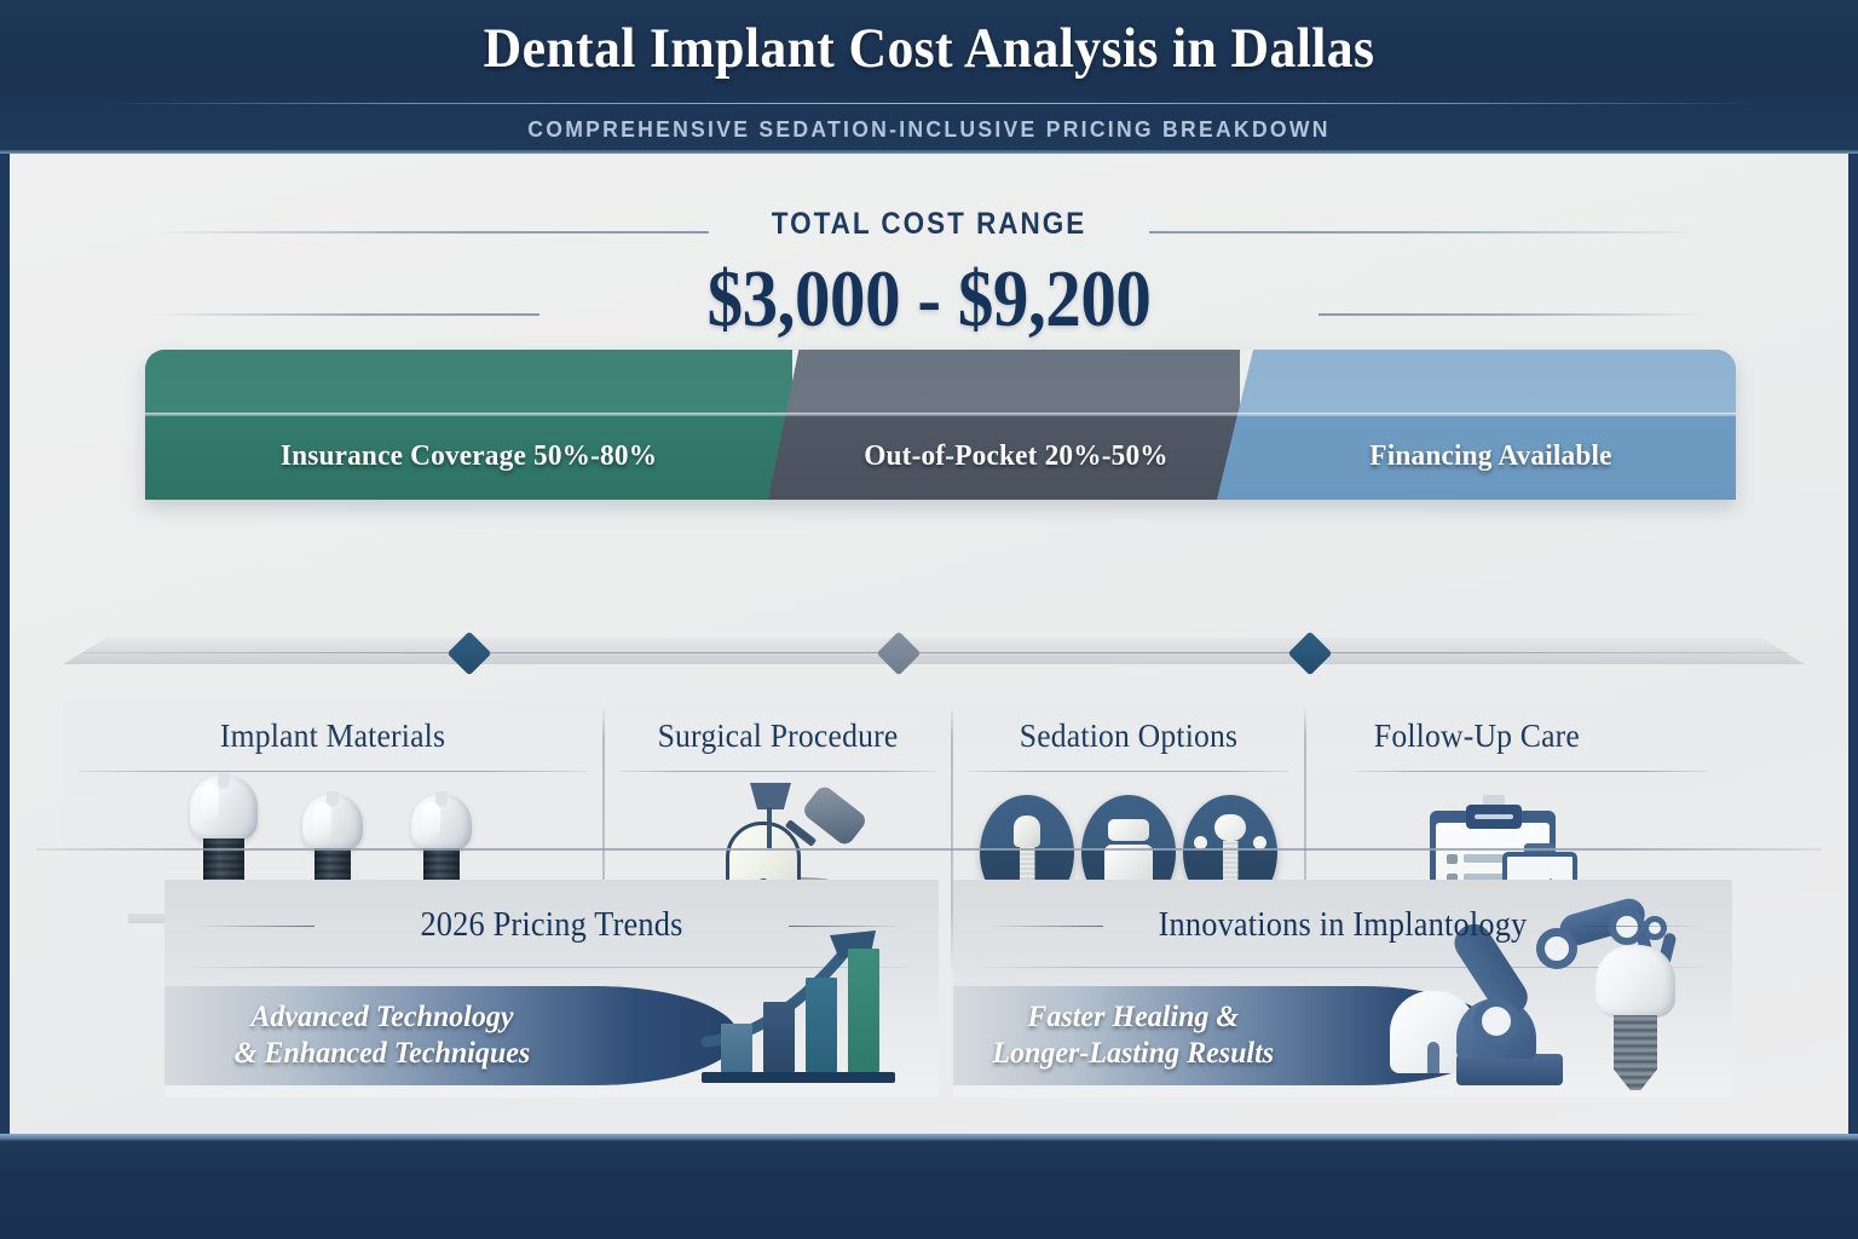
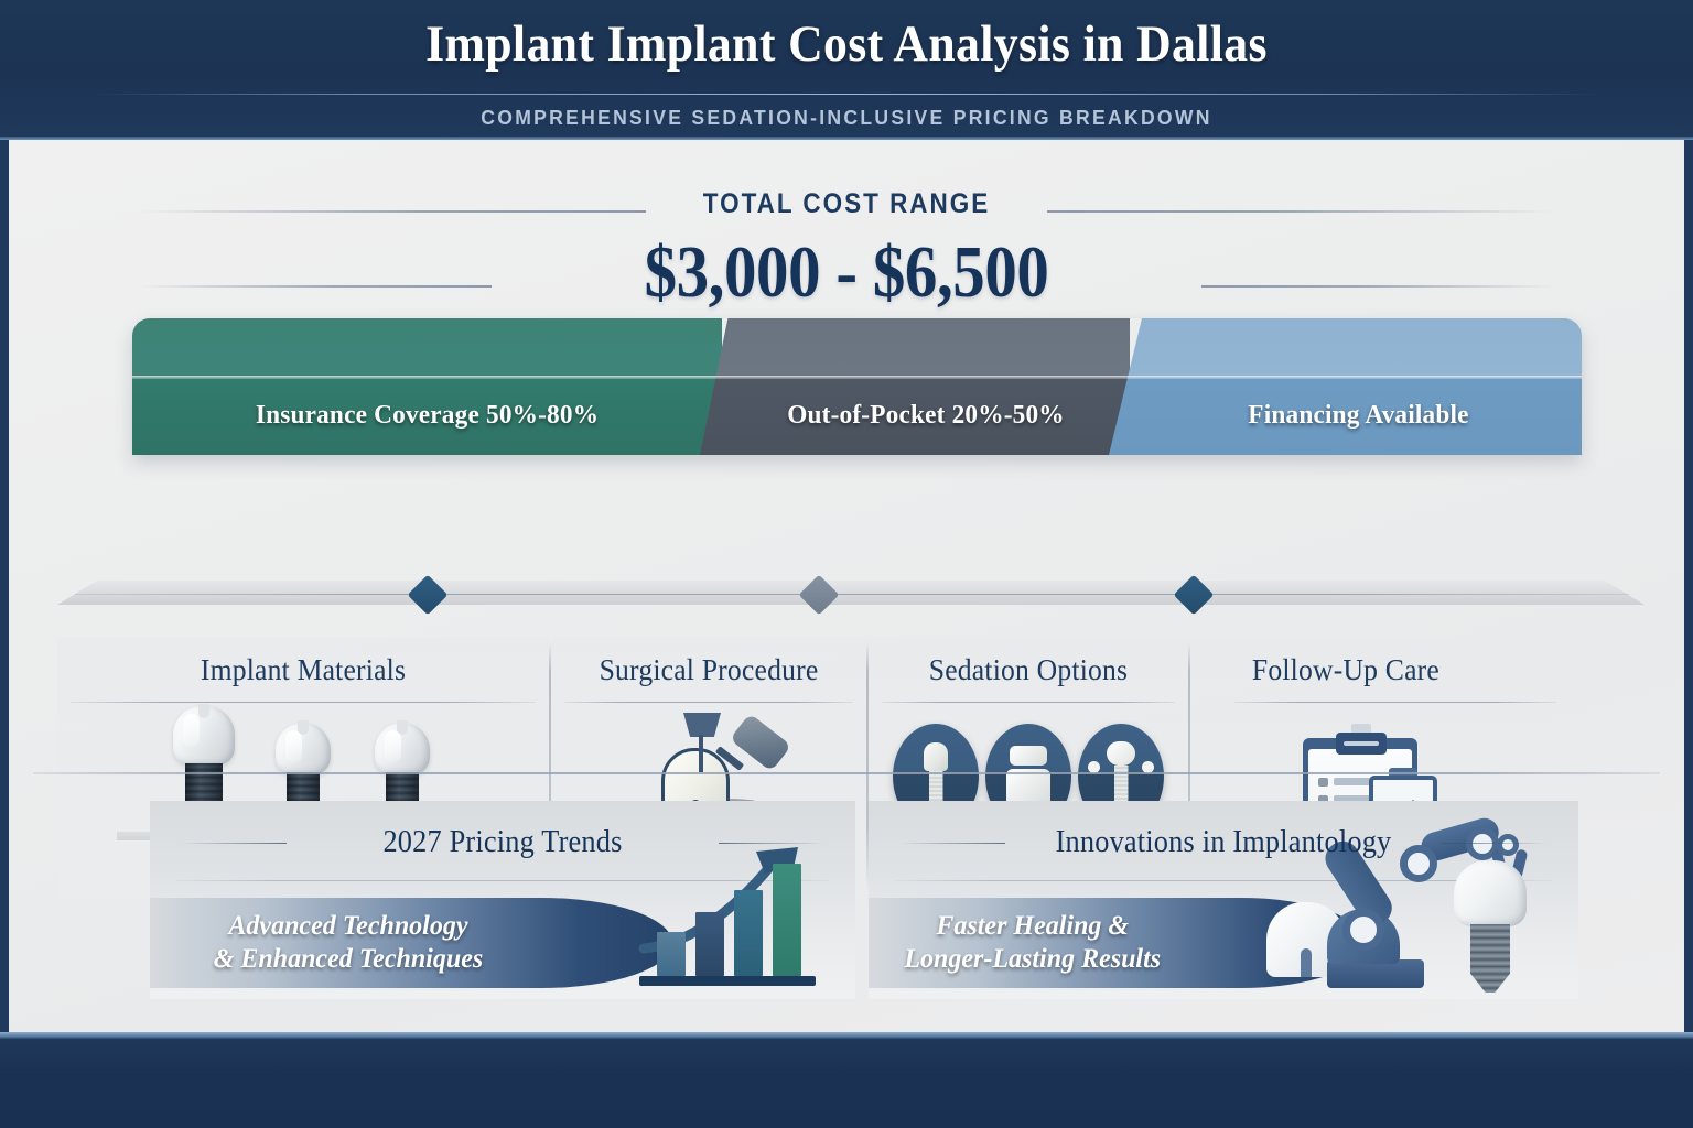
- Dental Implant Cost Analysis in Dallas
+ Implant Implant Cost Analysis in Dallas
  COMPREHENSIVE SEDATION-INCLUSIVE PRICING BREAKDOWN
  TOTAL COST RANGE
- $3,000 - $9,200
+ $3,000 - $6,500
  Insurance Coverage 50%-80%
  Out-of-Pocket 20%-50%
  Financing Available
  Implant Materials
  Surgical Procedure
  Sedation Options
  Follow-Up Care
- 2026 Pricing Trends
+ 2027 Pricing Trends
  Advanced Technology
  & Enhanced Techniques
  Innovations in Implantology
  Faster Healing &
  Longer-Lasting Results
